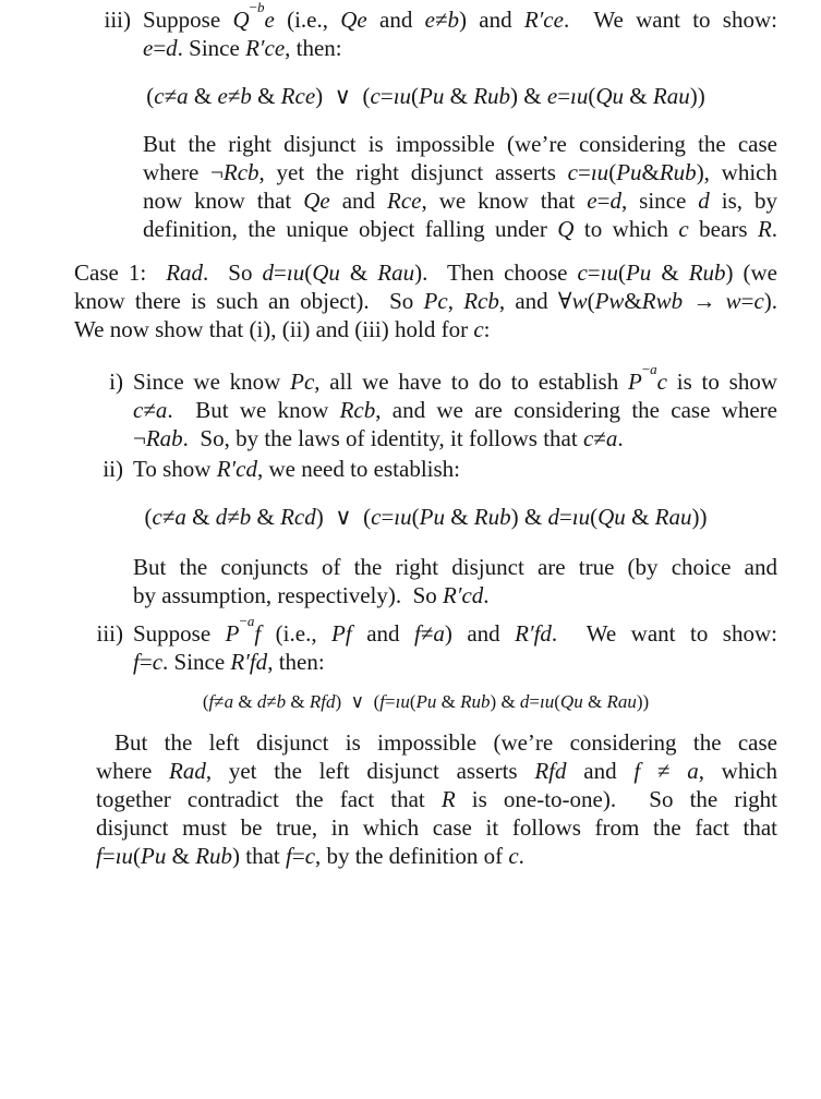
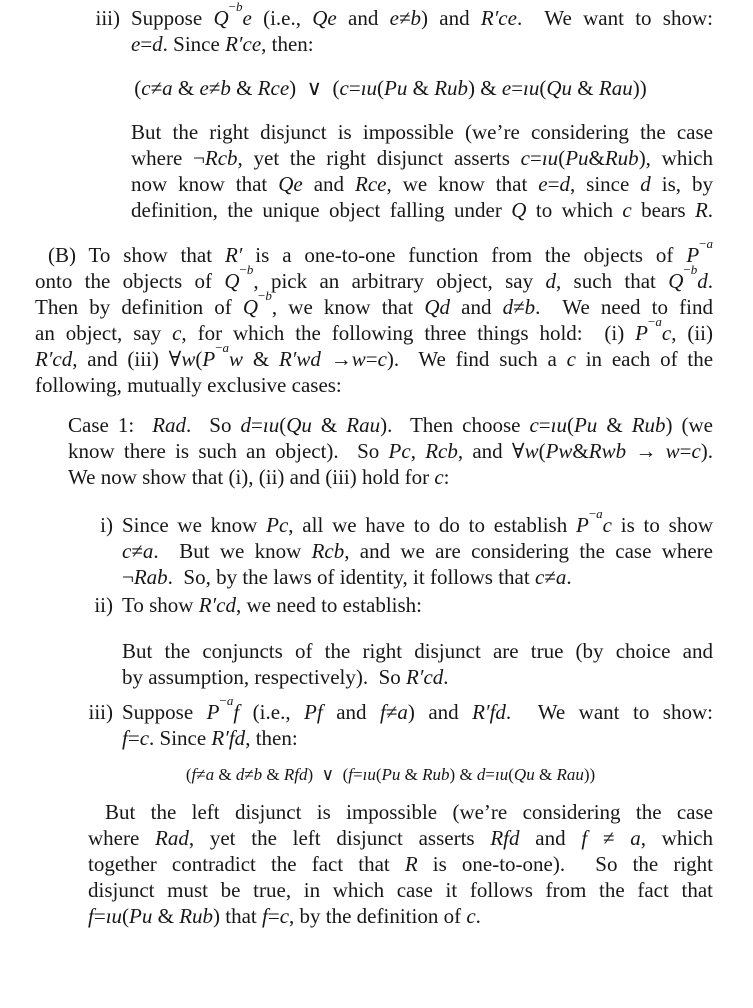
  iii)
  Suppose Q−be (i.e., Qe and e≠b) and R′ce. We want to show:
  e=d. Since R′ce, then:
  (c≠a & e≠b & Rce) ∨ (c=ıu(Pu & Rub) & e=ıu(Qu & Rau))
  But the right disjunct is impossible (we’re considering the case
  where ¬Rcb, yet the right disjunct asserts c=ıu(Pu&Rub), which
  now know that Qe and Rce, we know that e=d, since d is, by
  definition, the unique object falling under Q to which c bears R.
+ (B) To show that R′ is a one-to-one function from the objects of P−a
+ onto the objects of Q−b, pick an arbitrary object, say d, such that Q−bd.
+ Then by definition of Q−b, we know that Qd and d≠b. We need to find
+ an object, say c, for which the following three things hold: (i) P−ac, (ii)
+ R′cd, and (iii) ∀w(P−aw & R′wd →w=c). We find such a c in each of the
+ following, mutually exclusive cases:
  Case 1: Rad. So d=ıu(Qu & Rau). Then choose c=ıu(Pu & Rub) (we
  know there is such an object). So Pc, Rcb, and ∀w(Pw&Rwb → w=c).
  We now show that (i), (ii) and (iii) hold for c:
  i)
  Since we know Pc, all we have to do to establish P−ac is to show
  c≠a. But we know Rcb, and we are considering the case where
  ¬Rab. So, by the laws of identity, it follows that c≠a.
  ii)
  To show R′cd, we need to establish:
- (c≠a & d≠b & Rcd) ∨ (c=ıu(Pu & Rub) & d=ıu(Qu & Rau))
  But the conjuncts of the right disjunct are true (by choice and
  by assumption, respectively). So R′cd.
  iii)
  Suppose P−af (i.e., Pf and f≠a) and R′fd. We want to show:
  f=c. Since R′fd, then:
  (f≠a & d≠b & Rfd) ∨ (f=ıu(Pu & Rub) & d=ıu(Qu & Rau))
  But the left disjunct is impossible (we’re considering the case
  where Rad, yet the left disjunct asserts Rfd and f ≠ a, which
  together contradict the fact that R is one-to-one). So the right
  disjunct must be true, in which case it follows from the fact that
  f=ıu(Pu & Rub) that f=c, by the definition of c.
